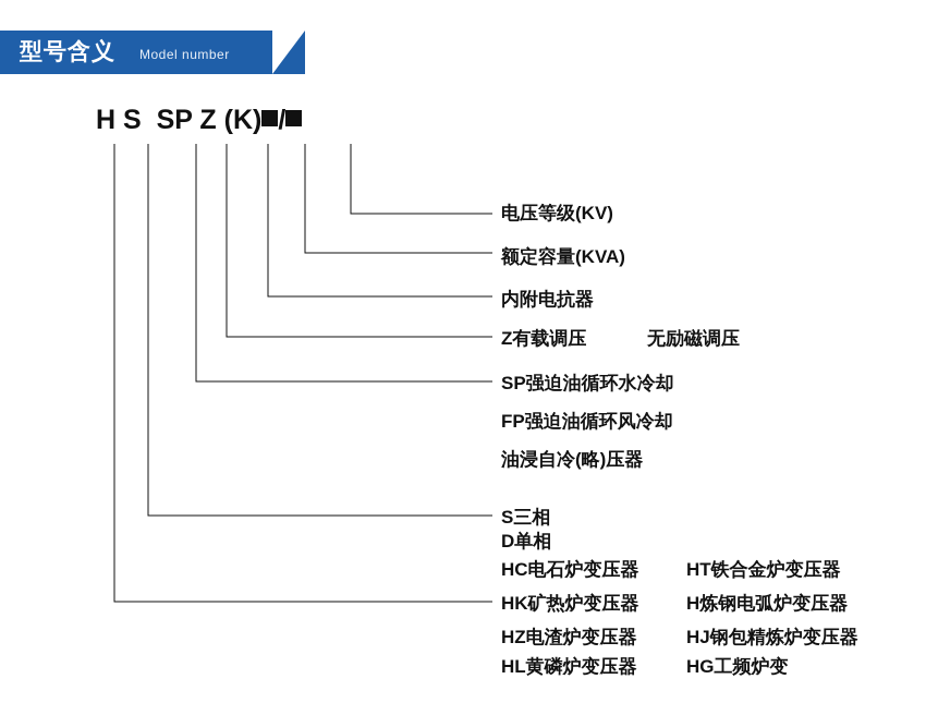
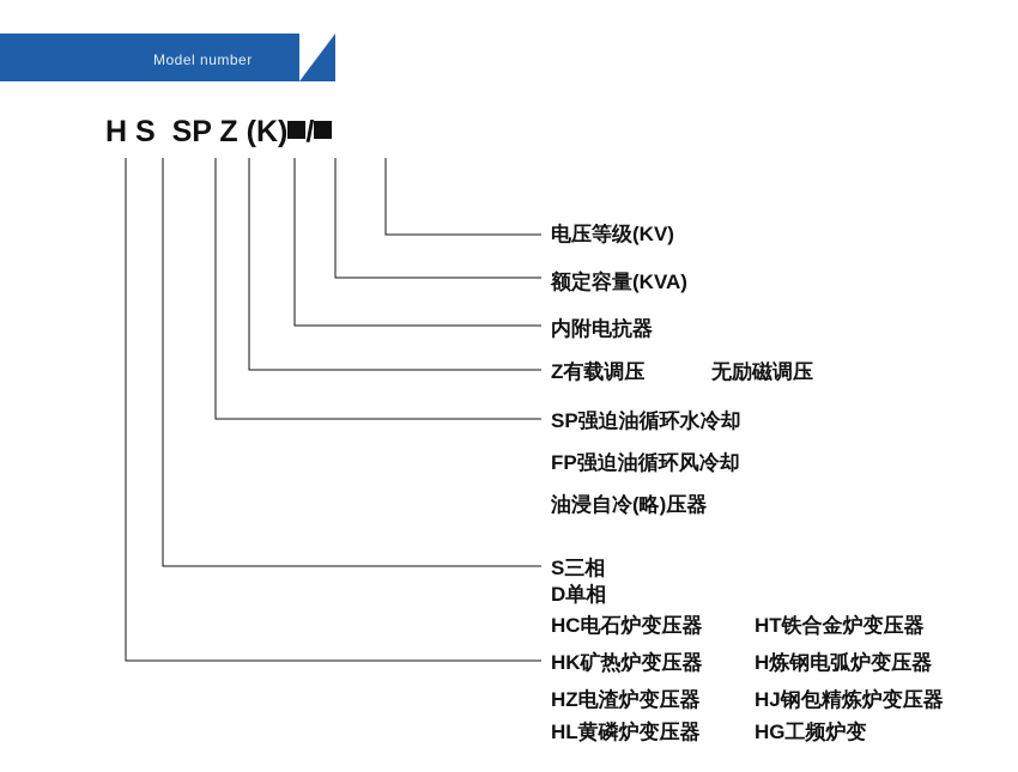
- 型号含义
  Model number
  H S SP Z (K) /
  电压等级(KV)
  额定容量(KVA)
  内附电抗器
  Z有载调压
  无励磁调压
  SP强迫油循环水冷却
  FP强迫油循环风冷却
  油浸自冷(略)压器
  S三相
  D单相
  HC电石炉变压器
  HT铁合金炉变压器
  HK矿热炉变压器
  H炼钢电弧炉变压器
  HZ电渣炉变压器
  HJ钢包精炼炉变压器
  HL黄磷炉变压器
  HG工频炉变
